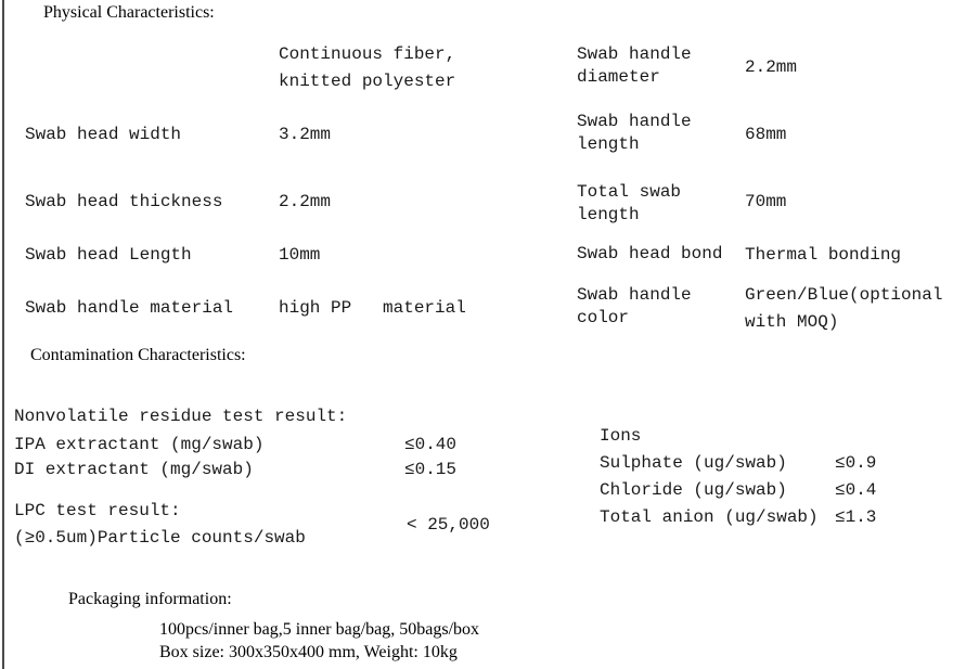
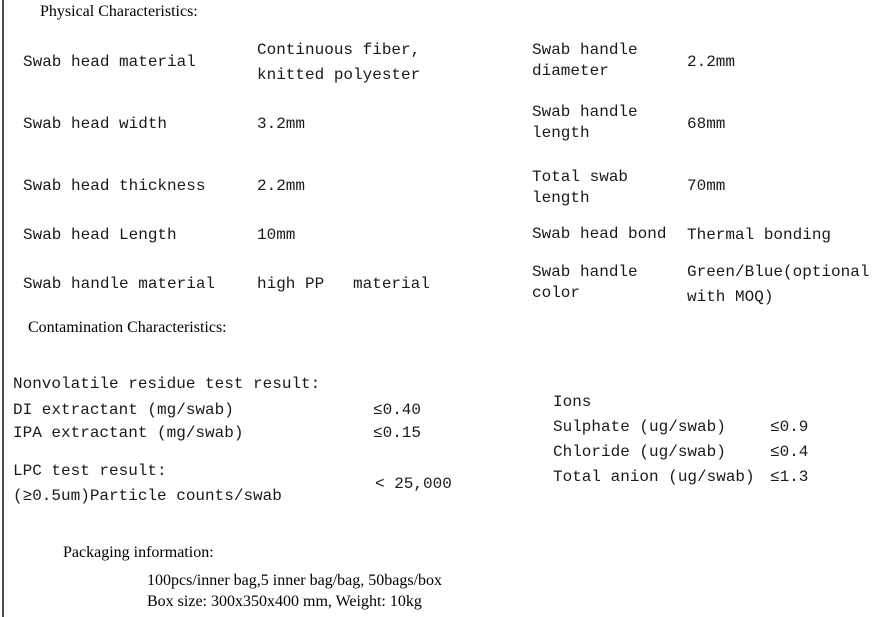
  Physical Characteristics:
+ Swab head material
  Continuous fiber, knitted polyester
  Swab head width
  3.2mm
  Swab head thickness
  2.2mm
  Swab head Length
  10mm
  Swab handle material
  high PP material
  Swab handle diameter
  2.2mm
  Swab handle length
  68mm
  Total swab length
  70mm
  Swab head bond
  Thermal bonding
  Swab handle color
  Green/Blue(optional with MOQ)
  Contamination Characteristics:
  Nonvolatile residue test result:
- IPA extractant (mg/swab)
+ DI extractant (mg/swab)
  ≤0.40
- DI extractant (mg/swab)
+ IPA extractant (mg/swab)
  ≤0.15
  LPC test result:
  (≥0.5um)Particle counts/swab
  < 25,000
  Ions
  Sulphate (ug/swab)
  ≤0.9
  Chloride (ug/swab)
  ≤0.4
  Total anion (ug/swab)
  ≤1.3
  Packaging information:
  100pcs/inner bag,5 inner bag/bag, 50bags/box
  Box size: 300x350x400 mm, Weight: 10kg
